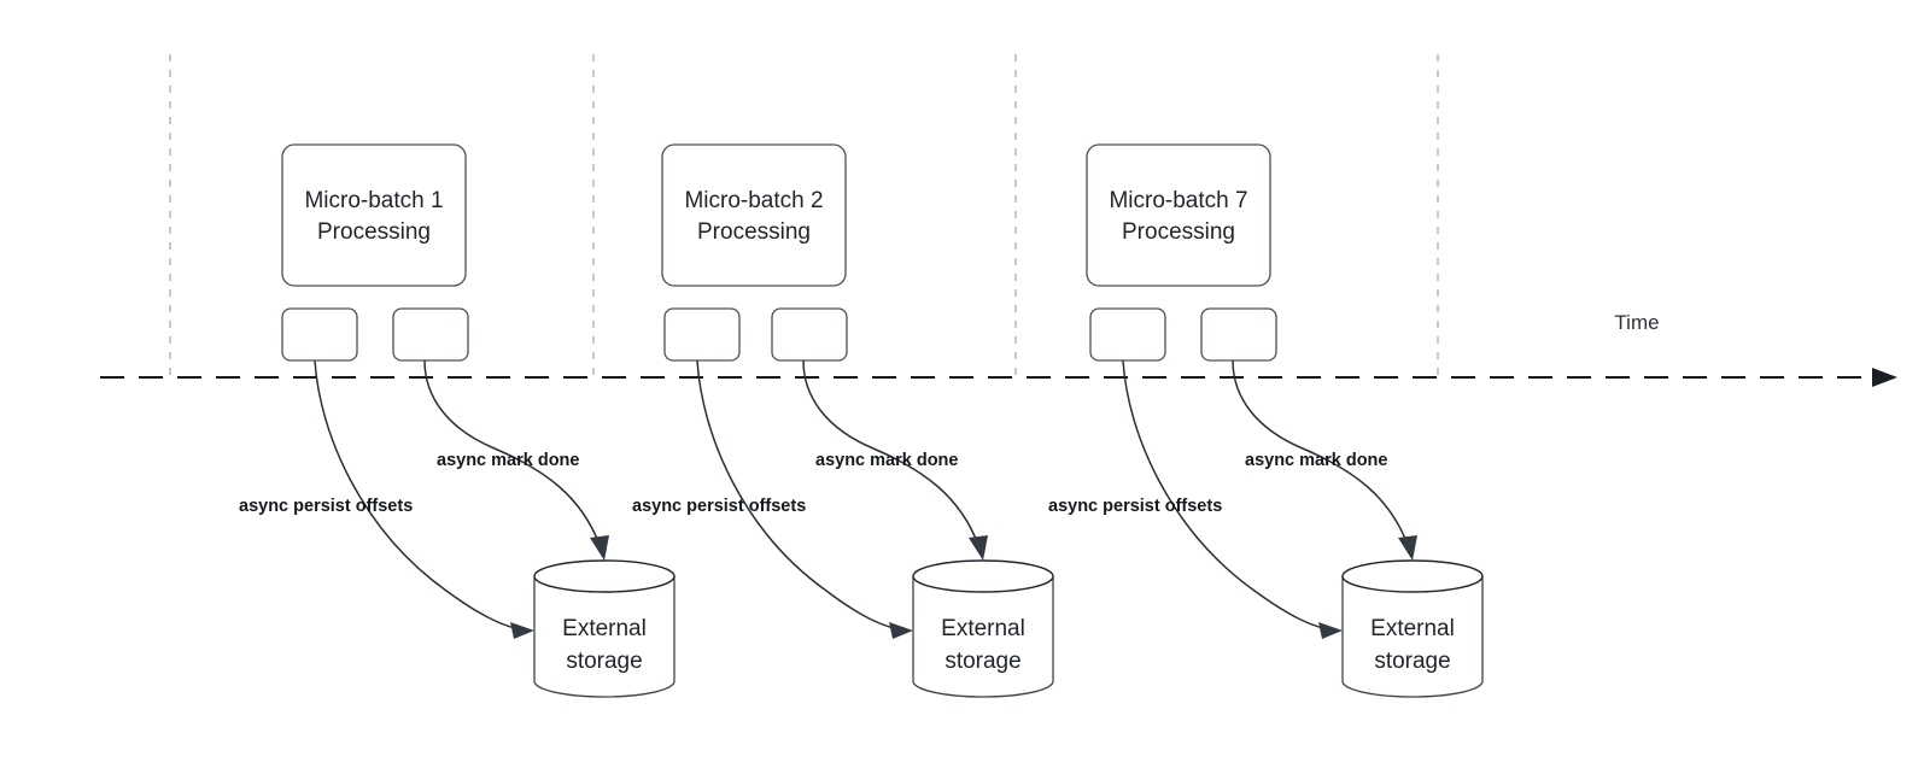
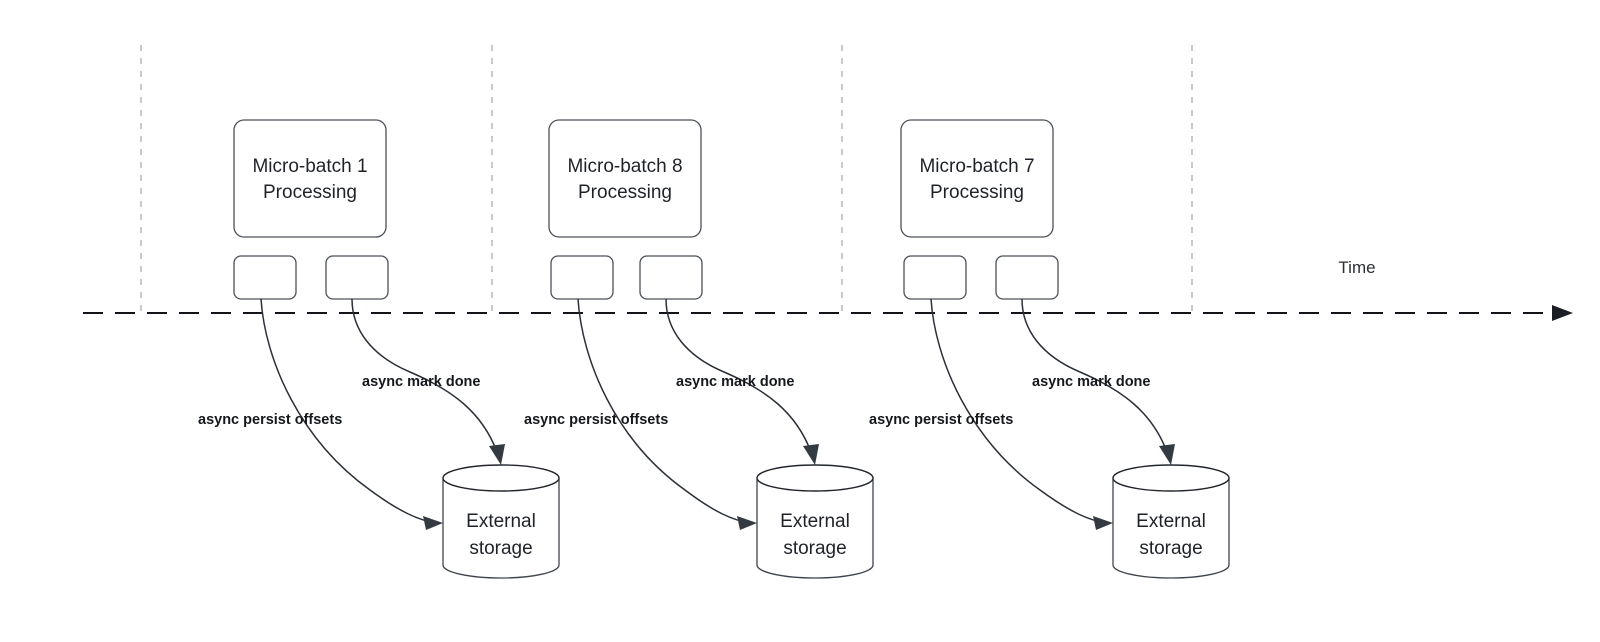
  Time
  Micro-batch 1
  Processing
  async persist offsets
  async mark done
  External
  storage
- Micro-batch 2
+ Micro-batch 8
  Processing
  async persist offsets
  async mark done
  External
  storage
  Micro-batch 7
  Processing
  async persist offsets
  async mark done
  External
  storage
